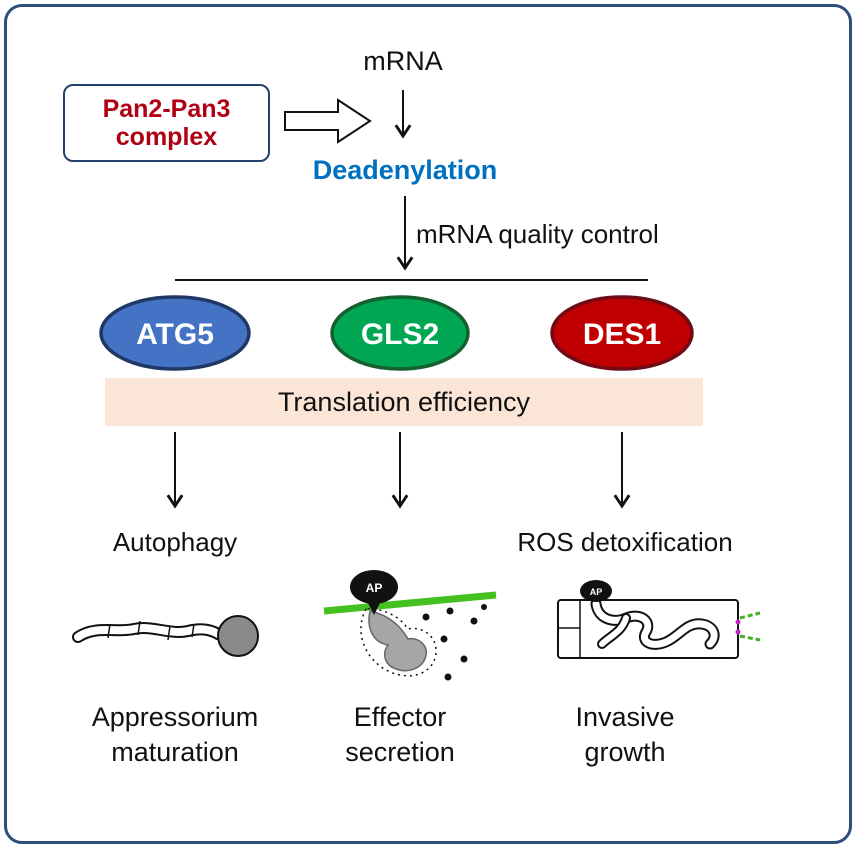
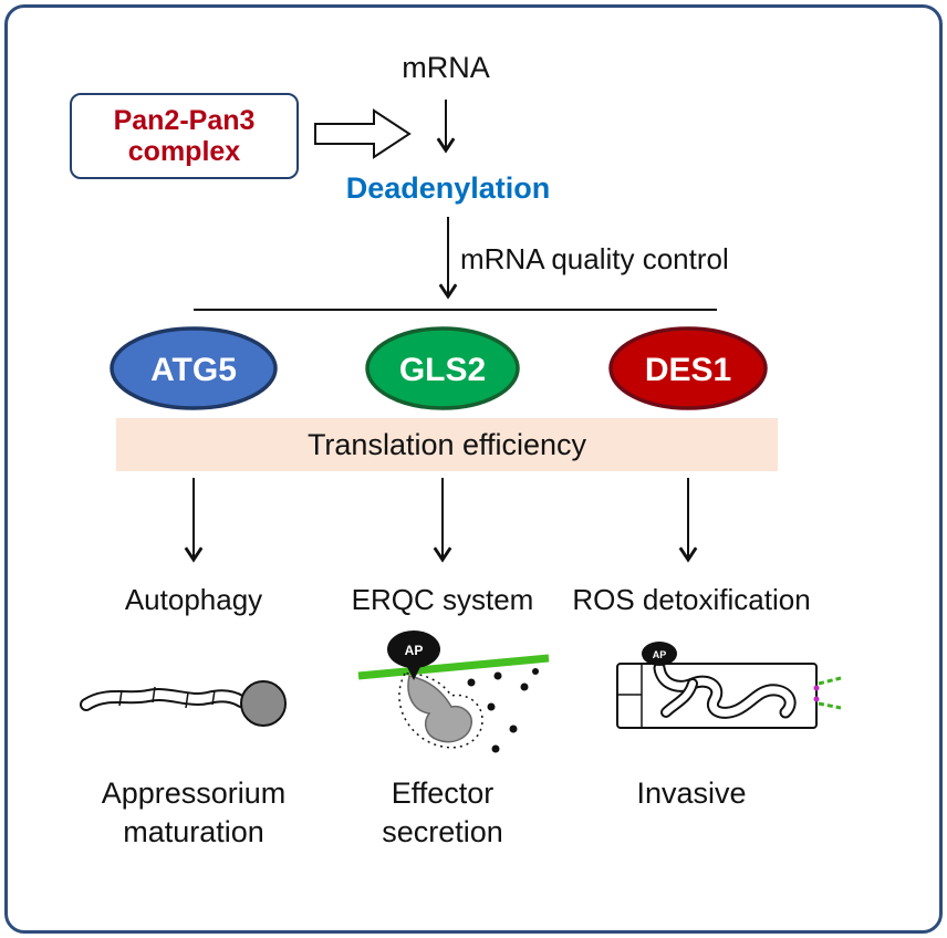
  ATG5
  GLS2
  DES1
  mRNA
  Pan2-Pan3
  complex
  Deadenylation
  mRNA quality control
  Translation efficiency
  Autophagy
+ ERQC system
  ROS detoxification
  AP
  AP
  Appressorium
  maturation
  Effector
  secretion
  Invasive
- growth
